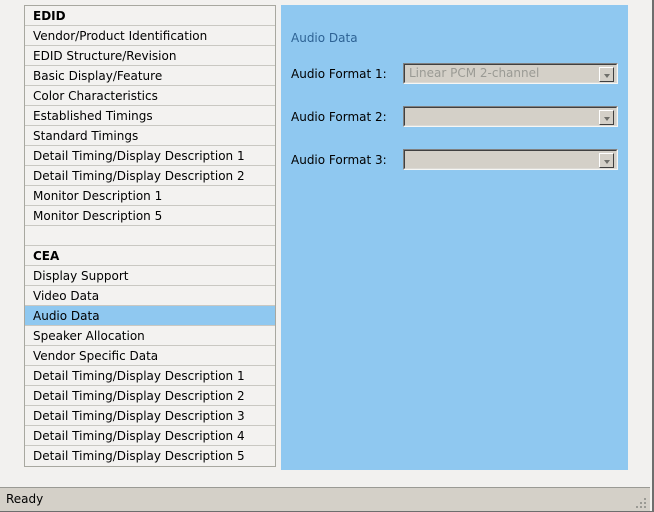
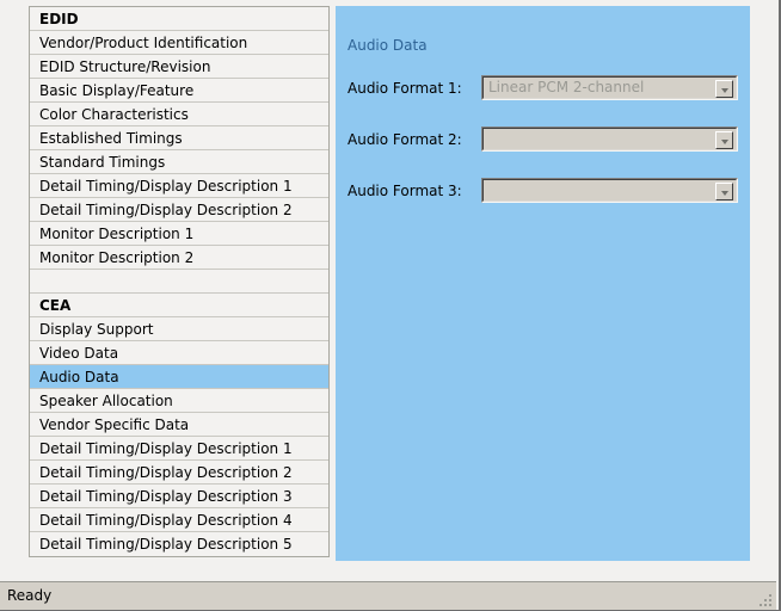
  EDID
  Vendor/Product Identification
  EDID Structure/Revision
  Basic Display/Feature
  Color Characteristics
  Established Timings
  Standard Timings
  Detail Timing/Display Description 1
  Detail Timing/Display Description 2
  Monitor Description 1
- Monitor Description 5
+ Monitor Description 2
  CEA
  Display Support
  Video Data
  Audio Data
  Speaker Allocation
  Vendor Specific Data
  Detail Timing/Display Description 1
  Detail Timing/Display Description 2
  Detail Timing/Display Description 3
  Detail Timing/Display Description 4
  Detail Timing/Display Description 5
  Audio Data
  Audio Format 1:
  Linear PCM 2-channel
  Audio Format 2:
  Audio Format 3:
  Ready
